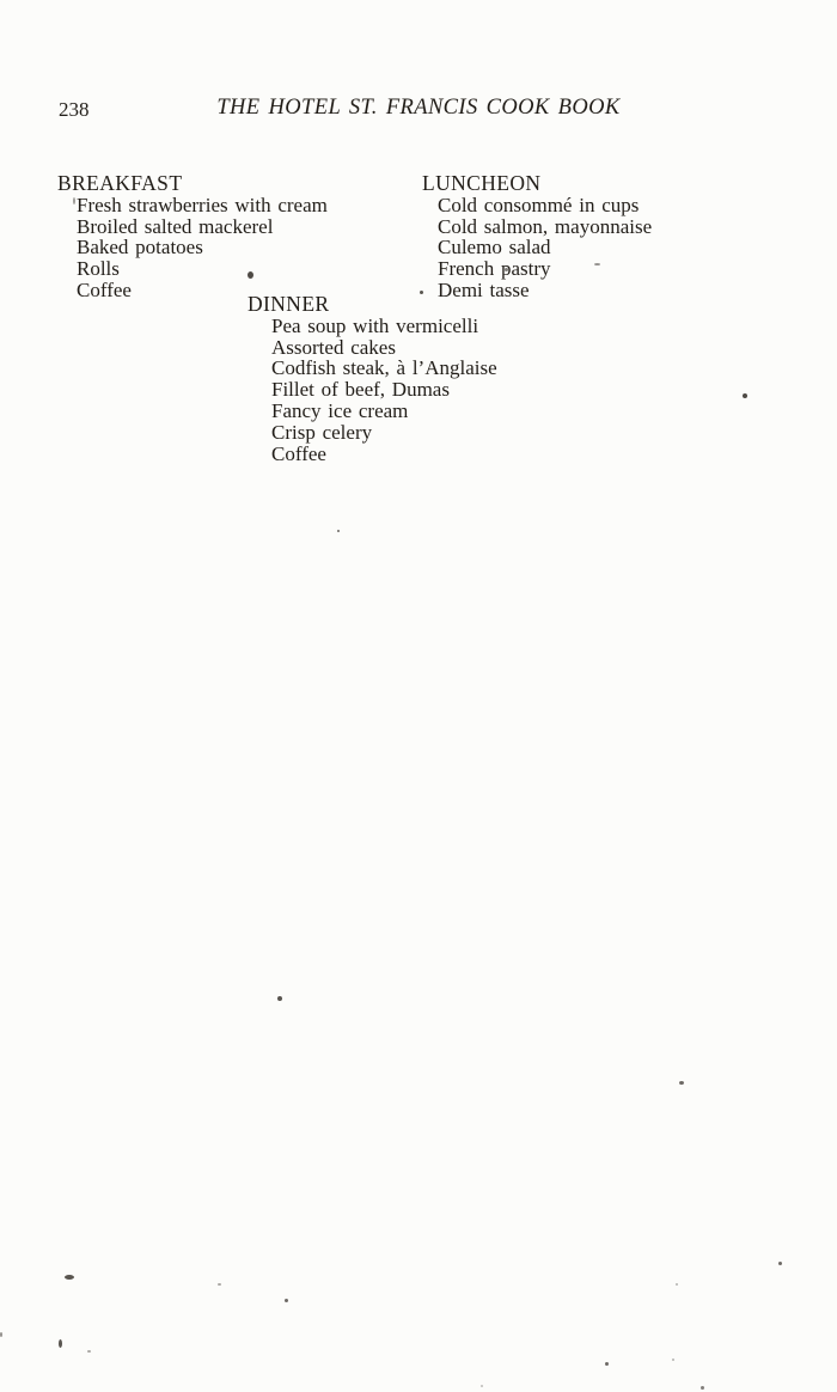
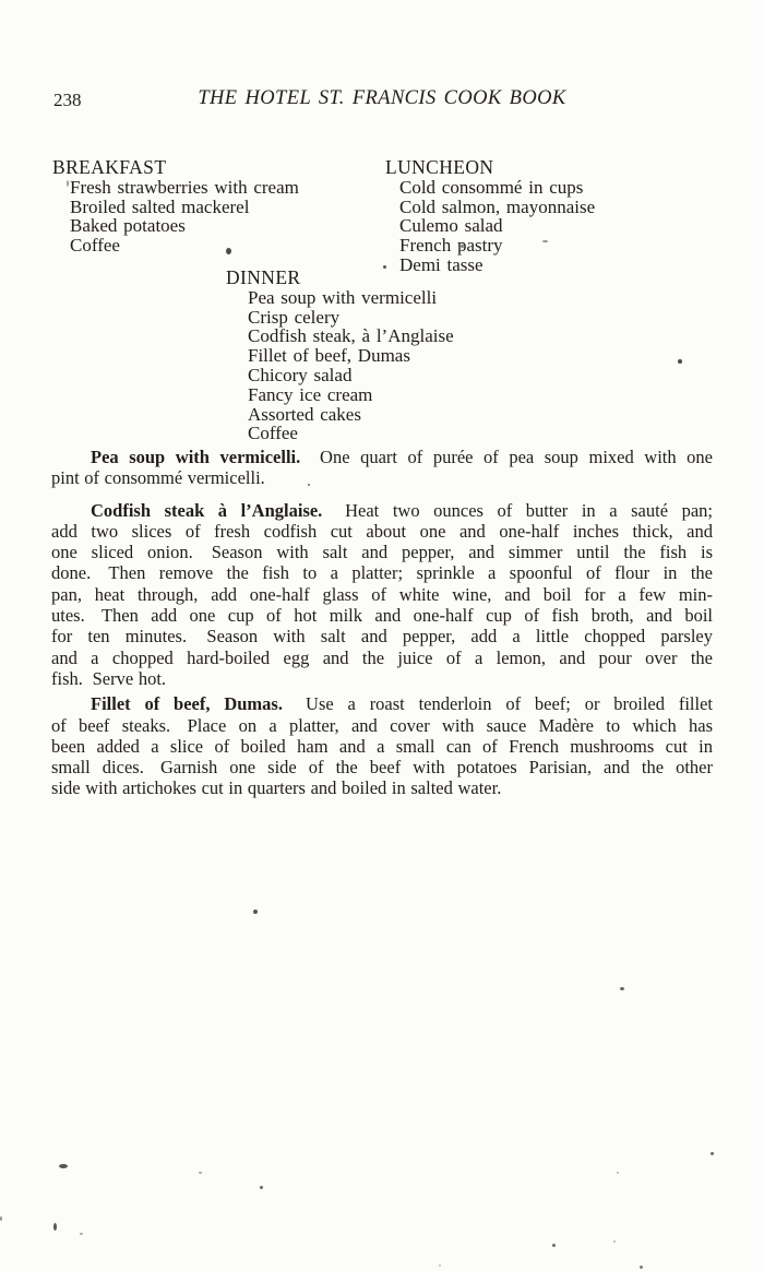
  238
  THE HOTEL ST. FRANCIS COOK BOOK
  BREAKFAST
  Fresh strawberries with cream
  Broiled salted mackerel
  Baked potatoes
- Rolls
  Coffee
  LUNCHEON
  Cold consommé in cups
  Cold salmon, mayonnaise
  Culemo salad
  French pastry
  Demi tasse
  DINNER
  Pea soup with vermicelli
- Assorted cakes
+ Crisp celery
  Codfish steak, à l’Anglaise
  Fillet of beef, Dumas
+ Chicory salad
  Fancy ice cream
- Crisp celery
+ Assorted cakes
  Coffee
+ Pea soup with vermicelli. One quart of purée of pea soup mixed with one
+ pint of consommé vermicelli.
+ Codfish steak à l’Anglaise. Heat two ounces of butter in a sauté pan;
+ add two slices of fresh codfish cut about one and one-half inches thick, and
+ one sliced onion. Season with salt and pepper, and simmer until the fish is
+ done. Then remove the fish to a platter; sprinkle a spoonful of flour in the
+ pan, heat through, add one-half glass of white wine, and boil for a few min-
+ utes. Then add one cup of hot milk and one-half cup of fish broth, and boil
+ for ten minutes. Season with salt and pepper, add a little chopped parsley
+ and a chopped hard-boiled egg and the juice of a lemon, and pour over the
+ fish. Serve hot.
+ Fillet of beef, Dumas. Use a roast tenderloin of beef; or broiled fillet
+ of beef steaks. Place on a platter, and cover with sauce Madère to which has
+ been added a slice of boiled ham and a small can of French mushrooms cut in
+ small dices. Garnish one side of the beef with potatoes Parisian, and the other
+ side with artichokes cut in quarters and boiled in salted water.
